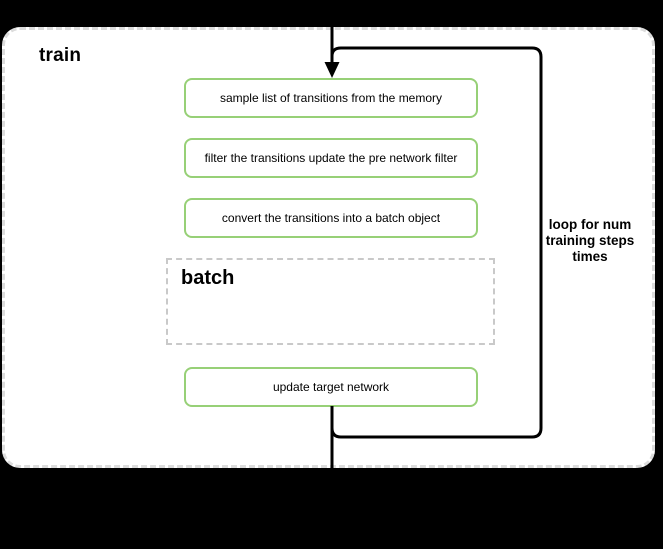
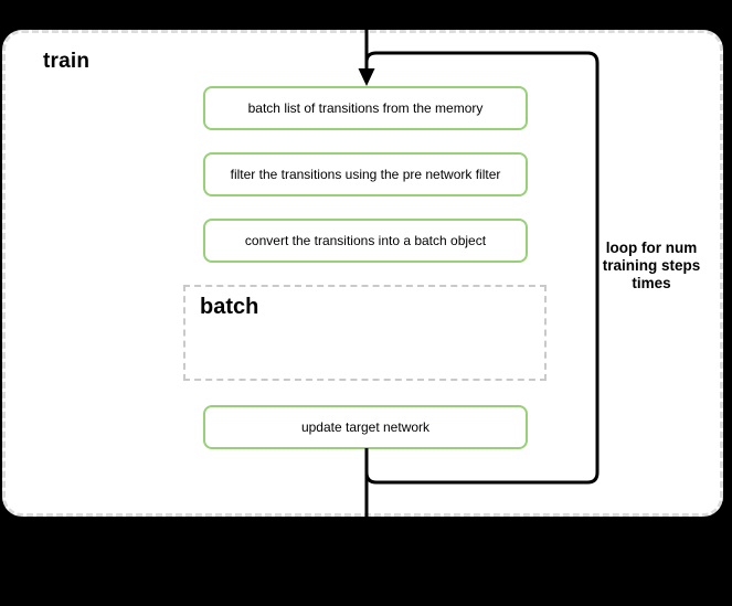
  train
- sample list of transitions from the memory
+ batch list of transitions from the memory
- filter the transitions update the pre network filter
+ filter the transitions using the pre network filter
  convert the transitions into a batch object
  batch
  update target network
  loop for num
  training steps
  times
